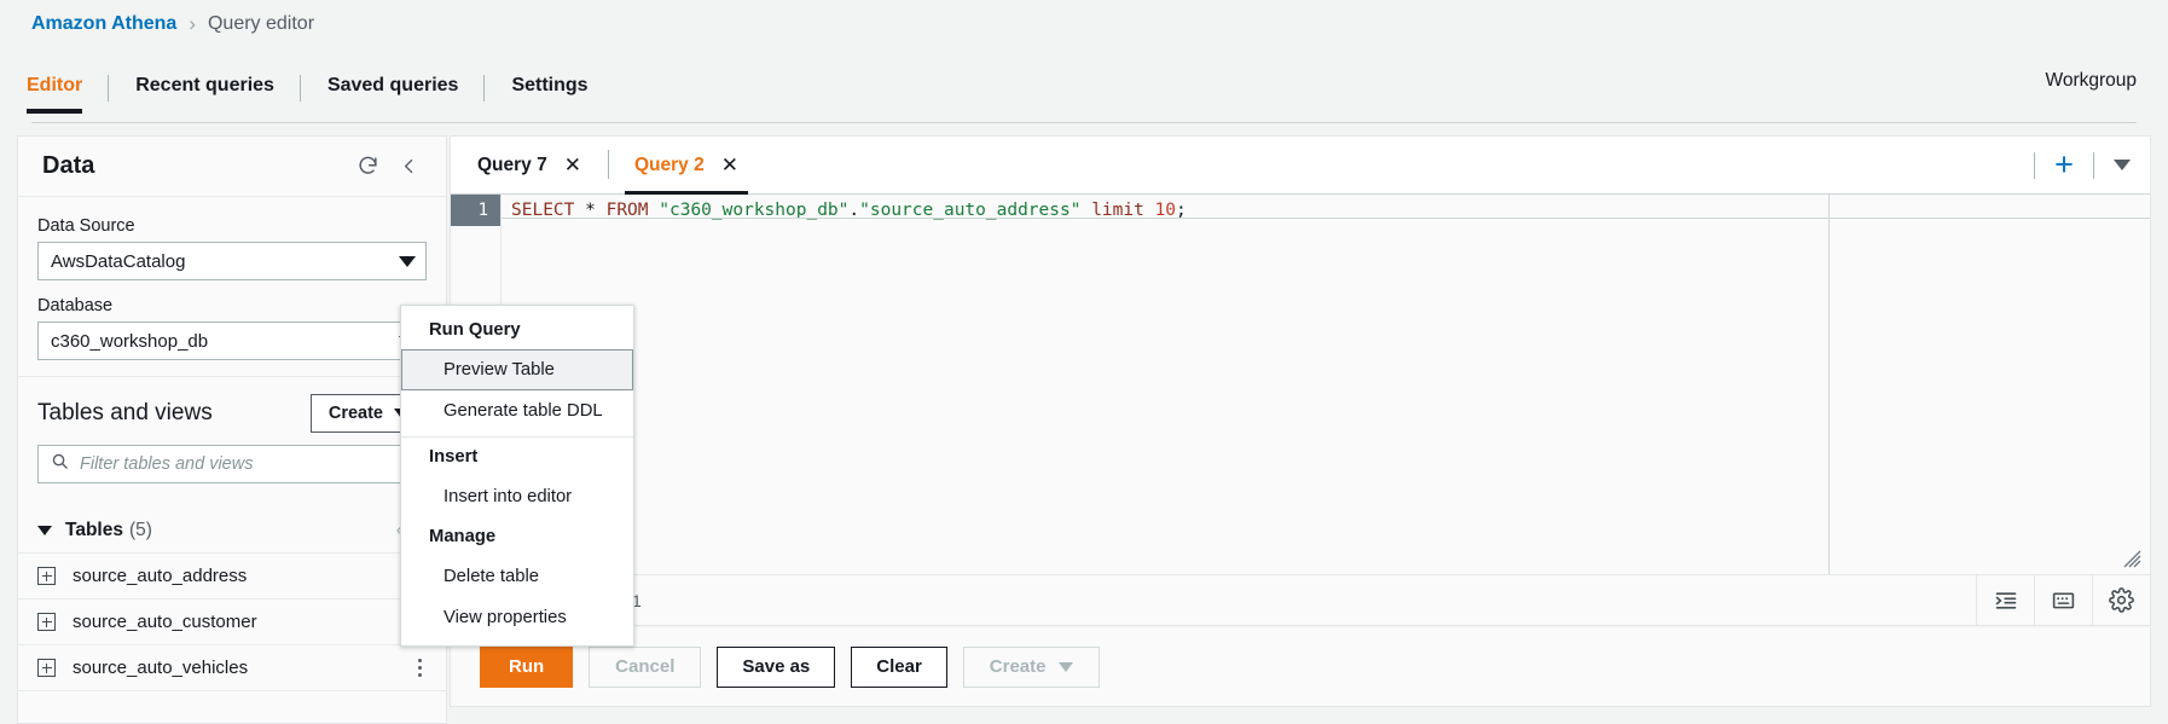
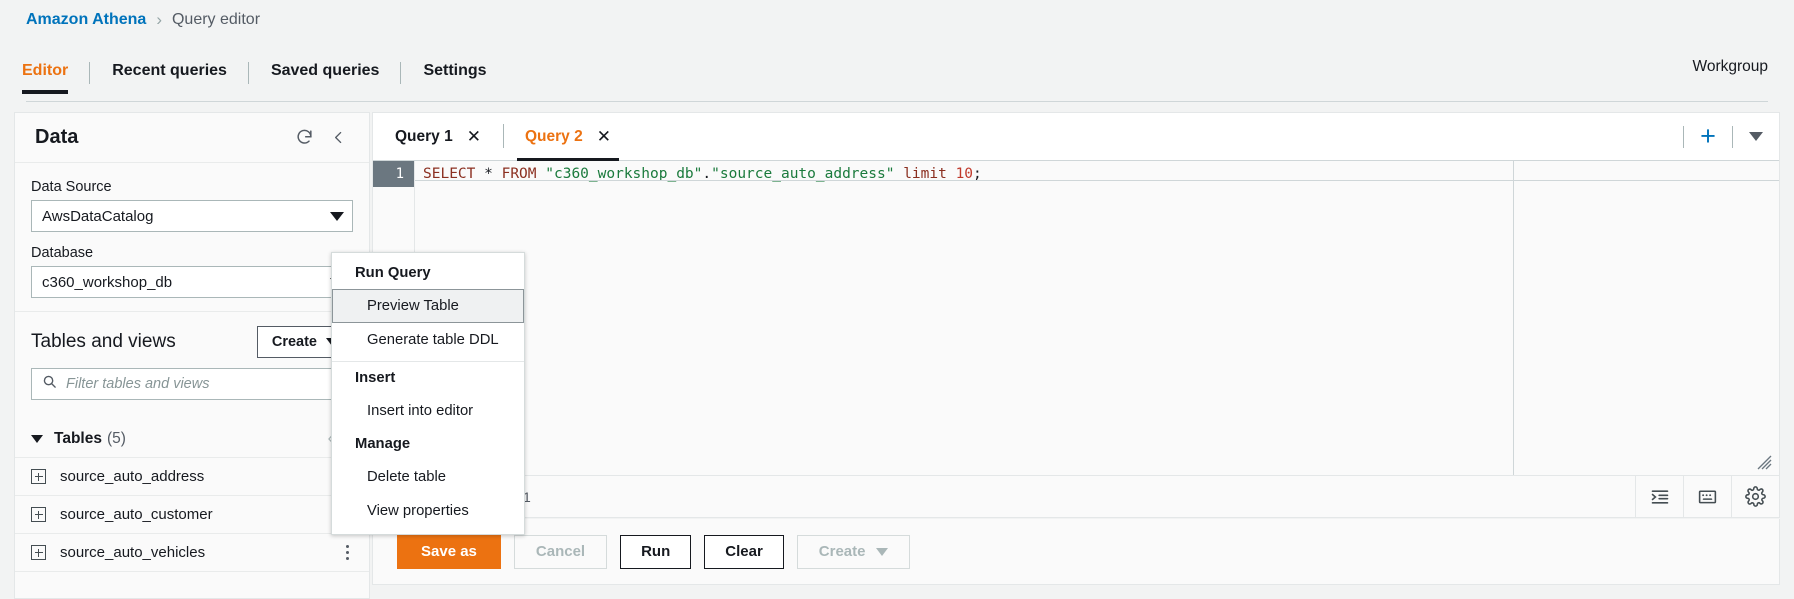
  Amazon Athena
  ›
  Query editor
  Editor
  Recent queries
  Saved queries
  Settings
  Workgroup
  Data
  Data Source
  AwsDataCatalog
  Database
  c360_workshop_db
  Tables and views
  Create
  Filter tables and views
  Tables
  (5)
  source_auto_address
  source_auto_customer
  source_auto_vehicles
- Query 7
+ Query 1
  ✕
  Query 2
  ✕
  +
  1
  SELECT * FROM "c360_workshop_db"."source_auto_address" limit 10;
- Run
+ Save as
  Cancel
- Save as
+ Run
  Clear
  Create
  Run Query
  Preview Table
  Generate table DDL
  Insert
  Insert into editor
  Manage
  Delete table
  View properties
